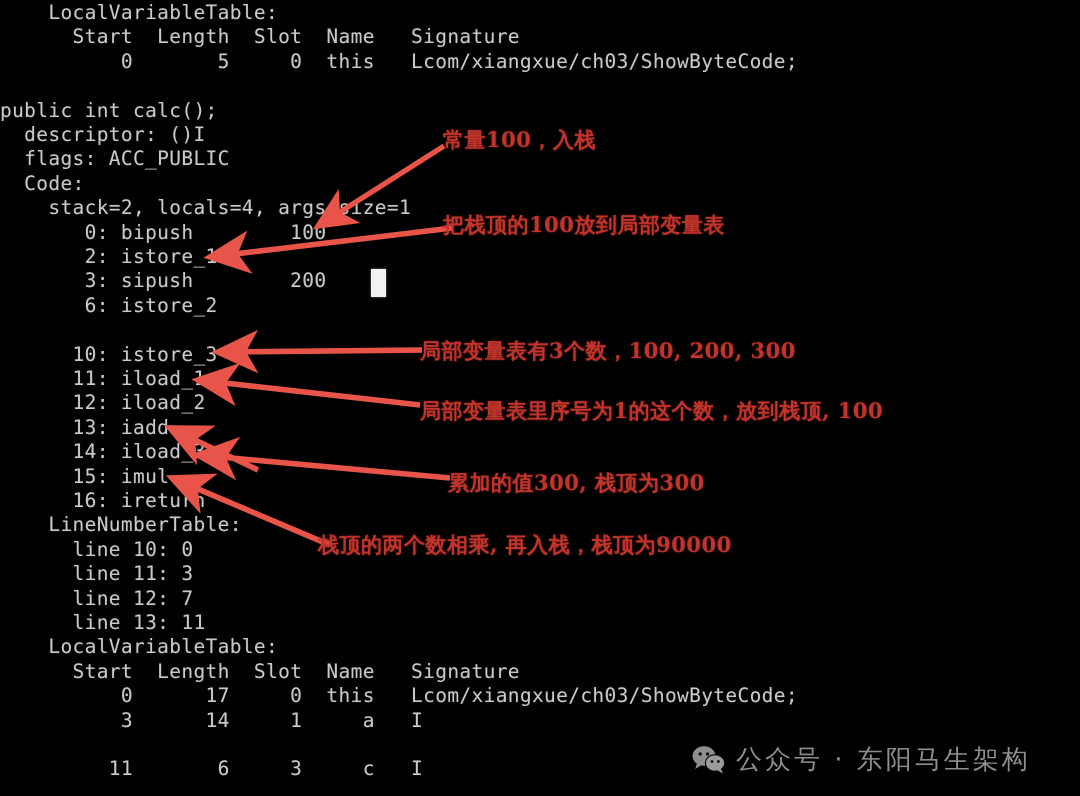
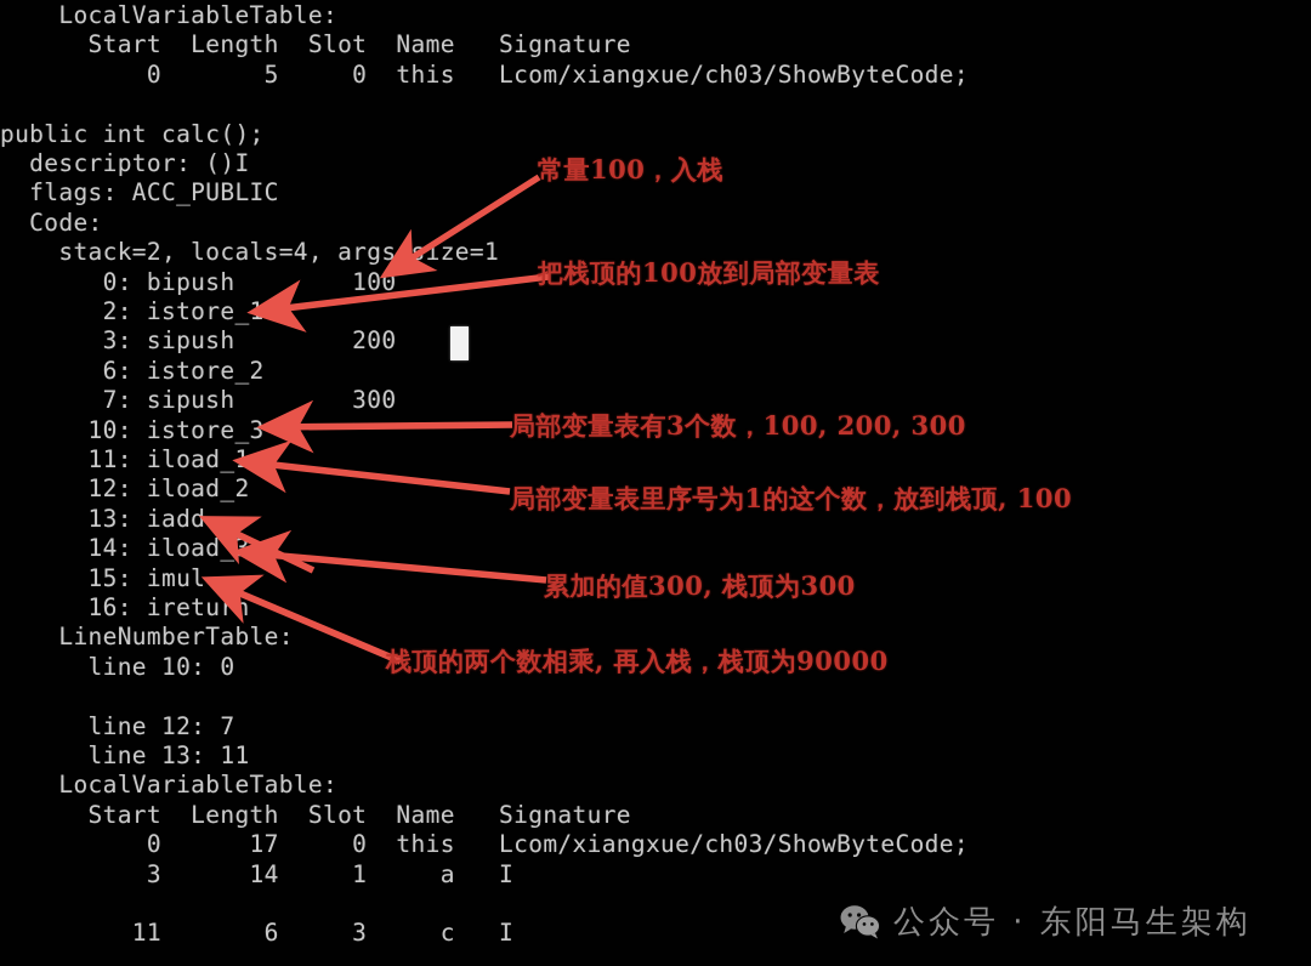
  LocalVariableTable:
  Start Length Slot Name Signature
  0 5 0 this Lcom/xiangxue/ch03/ShowByteCode;
  public int calc();
  descriptor: ()I
  flags: ACC_PUBLIC
  Code:
  stack=2, locals=4, args_ize=1
  0: bipush 100
  2: istore_
  3: sipush 200
  6: istore_2
+ 7: sipush 300
  10: istore_3
  11: iload_
  12: iload_2
  13: iadd
  14: iload_3
  15: imul
  16: ireturn
  LineNumberTable:
  line 10: 0
- line 11: 3
  line 12: 7
  line 13: 11
  LocalVariableTable:
  Start Length Slot Name Signature
  0 17 0 this Lcom/xiangxue/ch03/ShowByteCode;
  3 14 1 a I
  11 6 3 c I
  常量100，入栈
  把栈顶的100放到局部变量表
  局部变量表有3个数，100, 200, 300
  局部变量表里序号为1的这个数，放到栈顶, 100
  累加的值300, 栈顶为300
  栈顶的两个数相乘, 再入栈，栈顶为90000
  公众号 · 东阳马生架构
